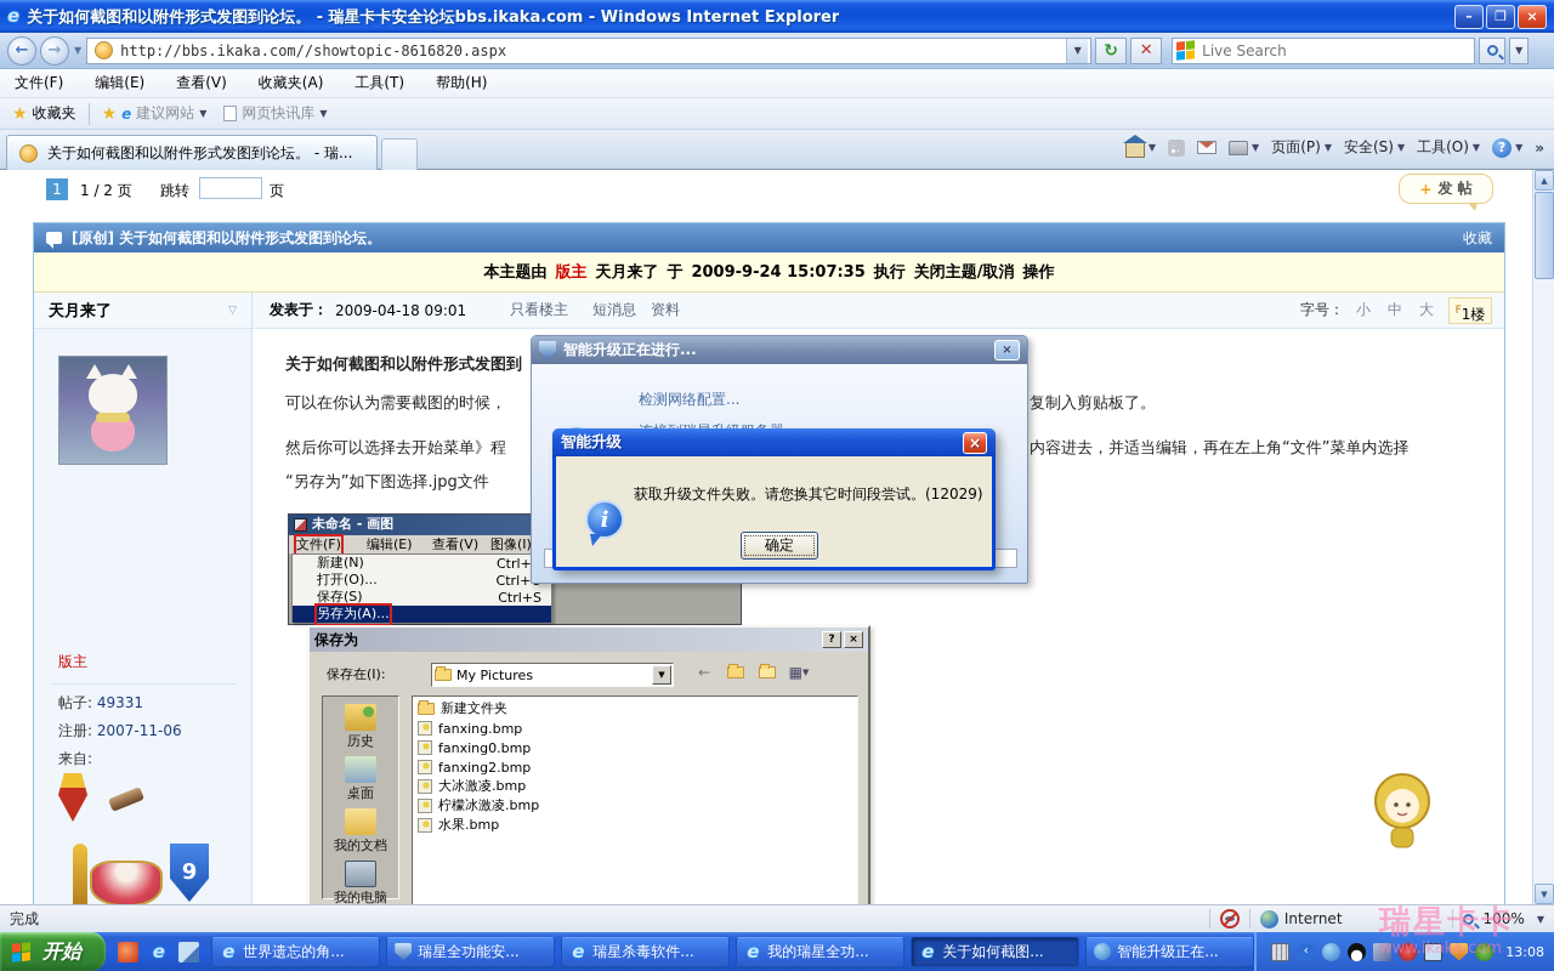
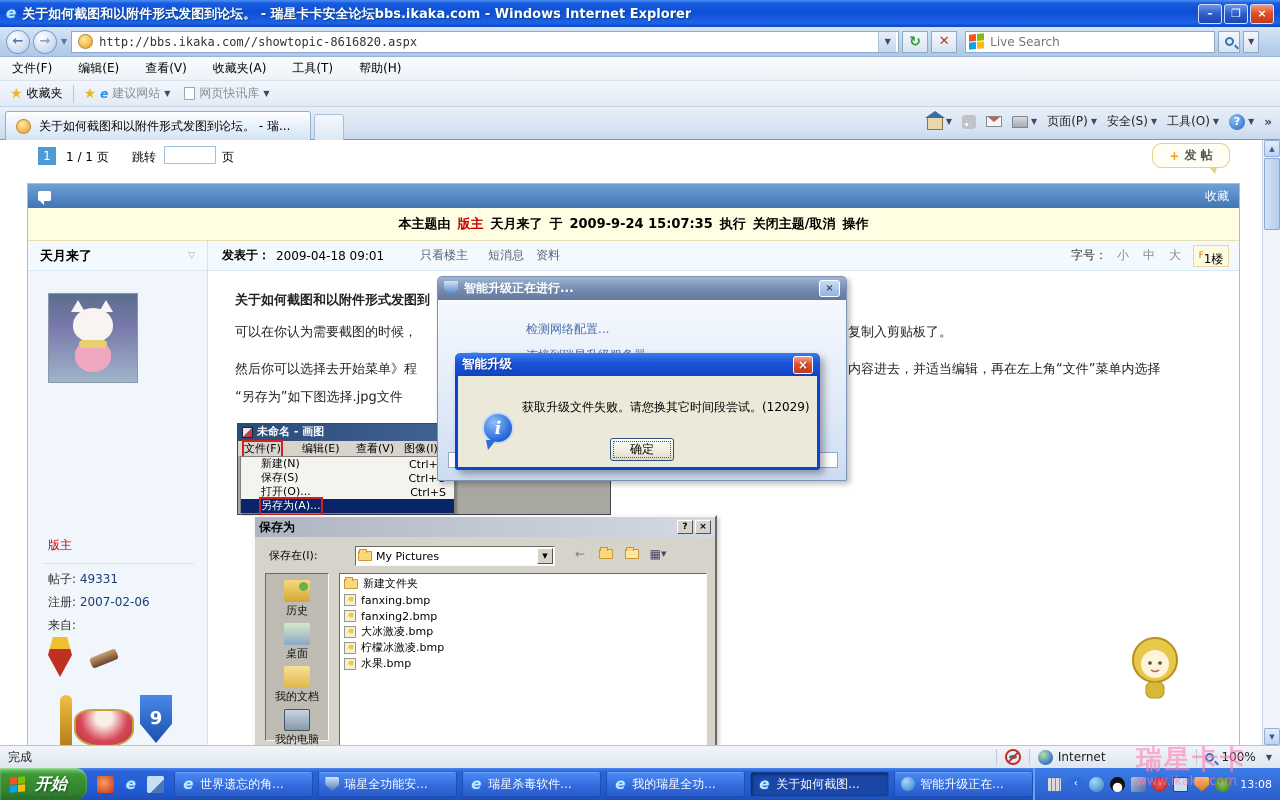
  e
  关于如何截图和以附件形式发图到论坛。 - 瑞星卡卡安全论坛bbs.ikaka.com - Windows Internet Explorer
  –
  ❐
  ×
  ←
  →
  ▼
  http://bbs.ikaka.com//showtopic-8616820.aspx
  ▼
  ↻
  ✕
  Live Search
  ▼
  文件(F)
  编辑(E)
  查看(V)
  收藏夹(A)
  工具(T)
  帮助(H)
  ★
  收藏夹
  ★
  e
  建议网站
  ▼
  网页快讯库
  ▼
  关于如何截图和以附件形式发图到论坛。 - 瑞...
  ▼
  ▼
  页面(P)
  ▼
  安全(S)
  ▼
  工具(O)
  ▼
  ?
  ▼
  »
  1
- 1 / 2 页
+ 1 / 1 页
  跳转
  页
  +
  发 帖
- [原创] 关于如何截图和以附件形式发图到论坛。
  收藏
  本主题由
  版主
  天月来了
  于
  2009-9-24 15:07:35
  执行
  关闭主题/取消
  操作
  天月来了
  ▽
  发表于：
  2009-04-18 09:01
  只看楼主
  短消息
  资料
  字号：
  小
  中
  大
  F1楼
  版主
  帖子: 49331
- 注册: 2007-11-06
+ 注册: 2007-02-06
  来自:
  9
  关于如何截图和以附件形式发图到
  可以在你认为需要截图的时候，
  复制入剪贴板了。
  然后你可以选择去开始菜单》程
  内容进去，并适当编辑，再在左上角“文件”菜单内选择
  “另存为”如下图选择.jpg文件
  未命名 - 画图
  文件(F)
  编辑(E)
  查看(V)
  图像(I)
  新建(N)
  Ctrl+
- 打开(O)...
+ 保存(S)
  Ctrl+
- 保存(S)
+ 打开(O)...
  Ctrl+S
  另存为(A)...
  保存为
  ?
  ×
  保存在(I):
  My Pictures
  ▼
  ←
  ▦
  ▼
  历史
  桌面
  我的文档
  我的电脑
  新建文件夹
  fanxing.bmp
- fanxing0.bmp
  fanxing2.bmp
  大冰激凌.bmp
  柠檬冰激凌.bmp
  水果.bmp
  智能升级正在进行...
  ×
  检测网络配置...
  智能升级
  ×
  i
  获取升级文件失败。请您换其它时间段尝试。(12029)
  确定
  ▲
  ▼
  完成
  Internet
  100%
  ▼
  开始
  e
  e
  世界遗忘的角...
  瑞星全功能安...
  e
  瑞星杀毒软件...
  e
  我的瑞星全功...
  e
  关于如何截图...
  智能升级正在...
  ‹
  13:08
  瑞星卡卡
  www.ikaka.com
